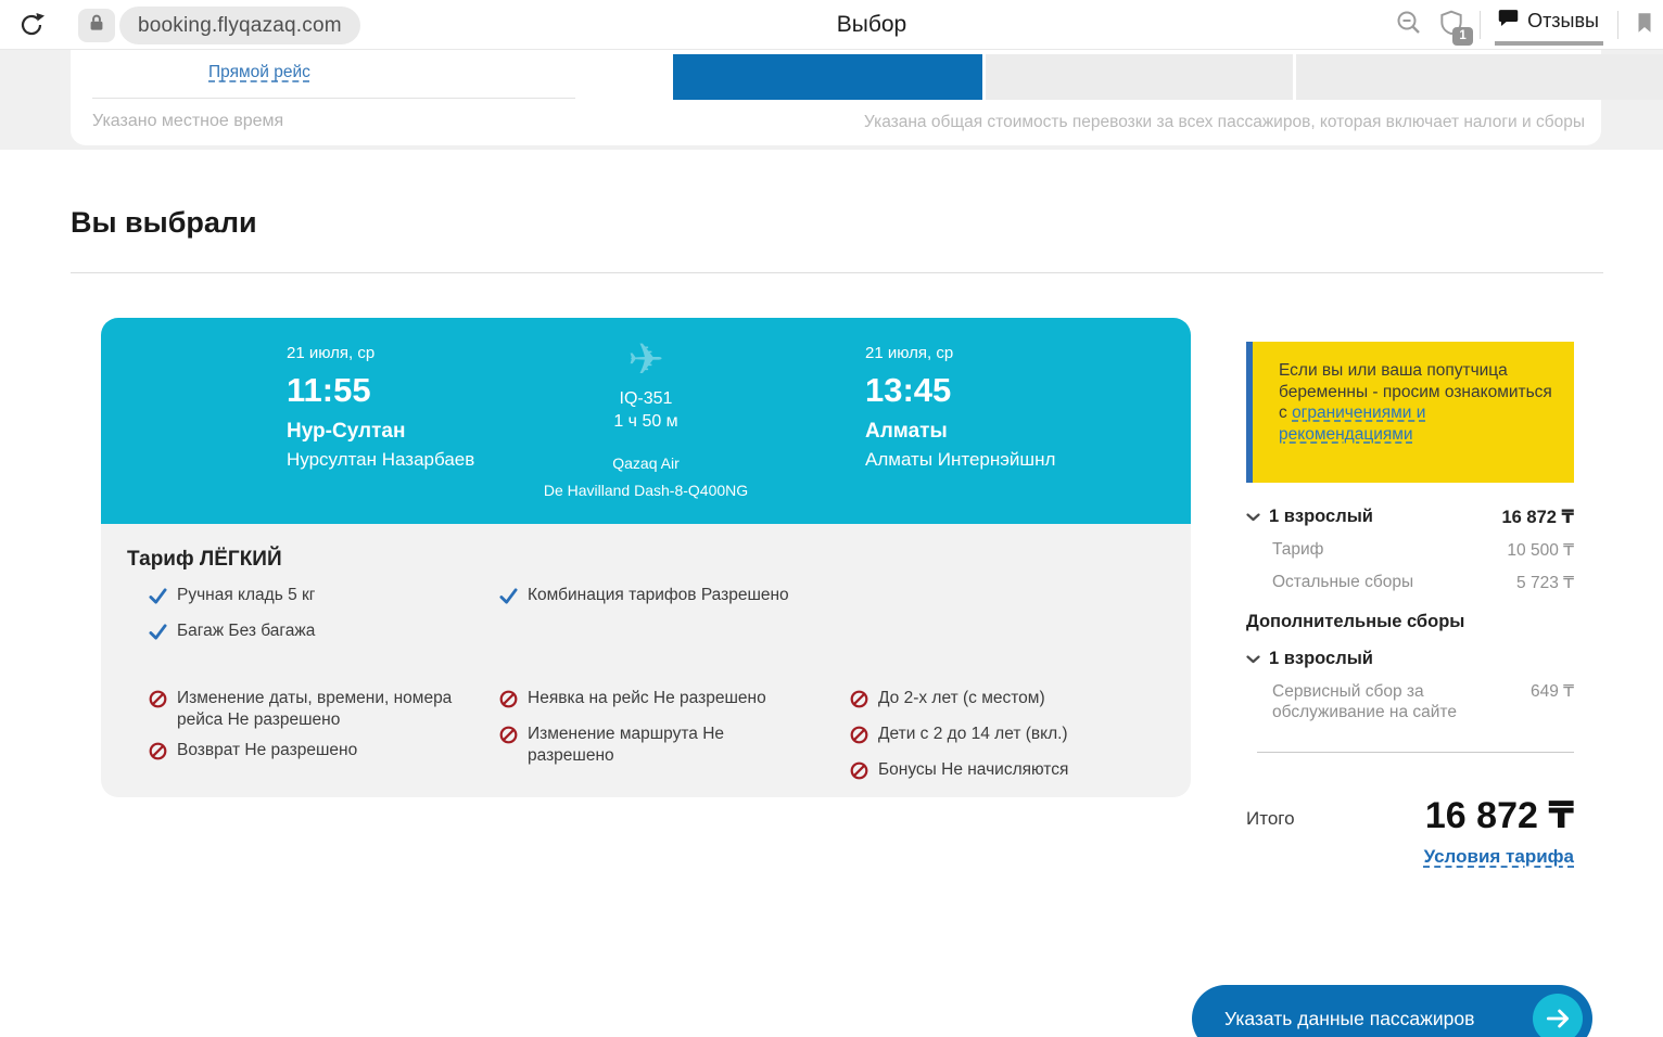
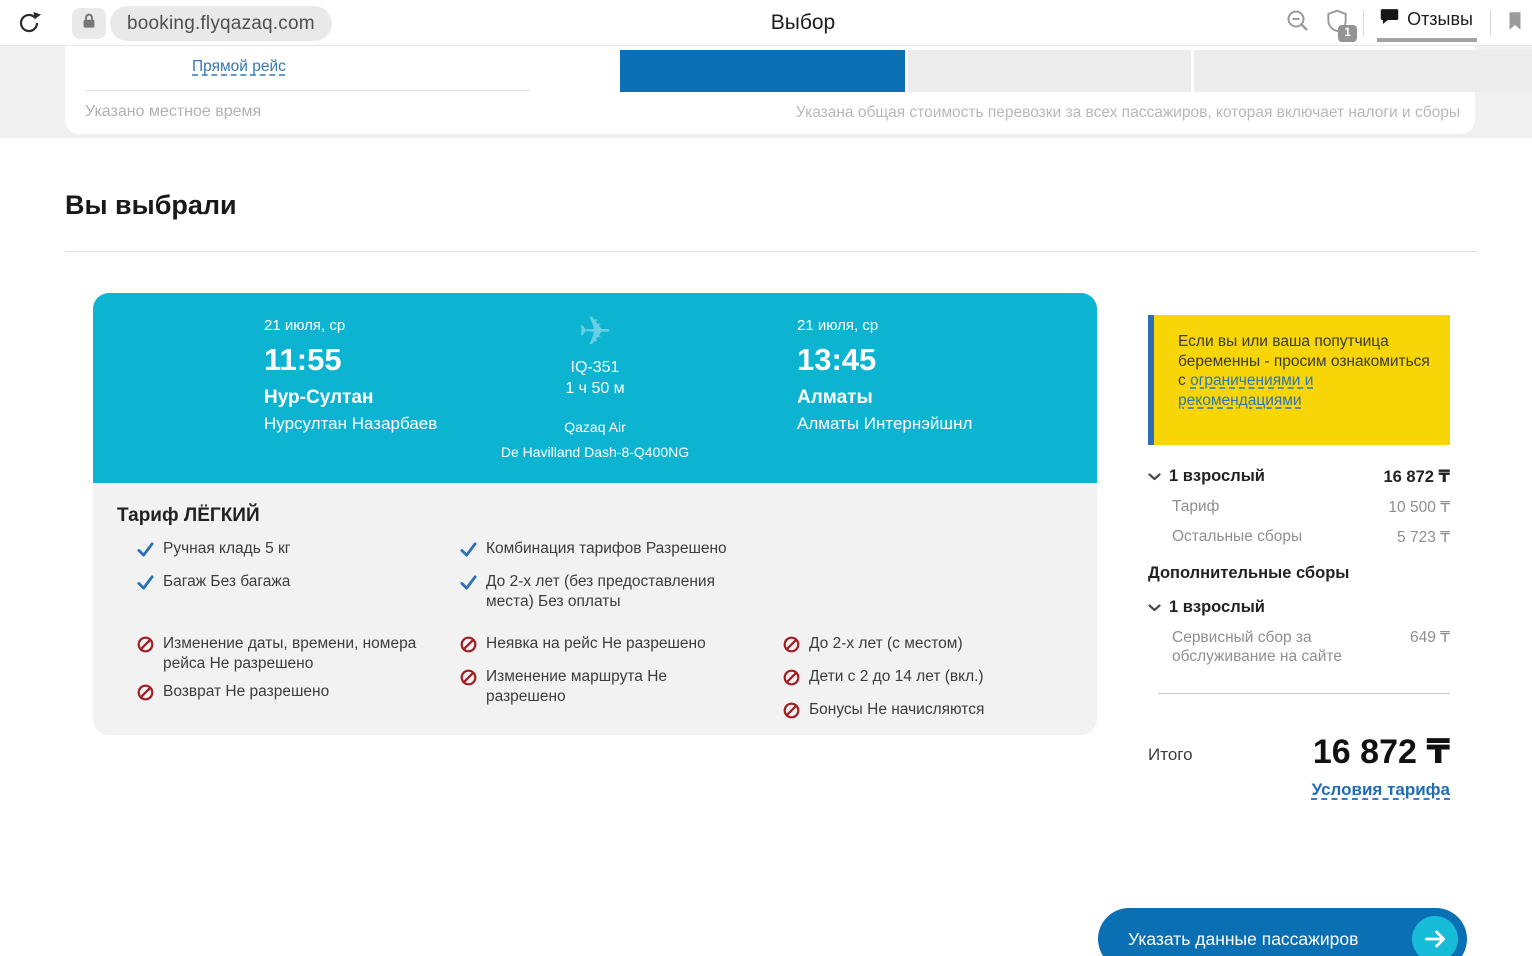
  booking.flyqazaq.com
  Выбор
  1
  Отзывы
  Прямой рейс
  Указано местное время
  Указана общая стоимость перевозки за всех пассажиров, которая включает налоги и сборы
  Вы выбрали
  21 июля, ср
  11:55
  Нур-Султан
  Нурсултан Назарбаев
  ✈
  IQ-351
  1 ч 50 м
  Qazaq Air
  De Havilland Dash-8-Q400NG
  21 июля, ср
  13:45
  Алматы
  Алматы Интернэйшнл
  Тариф ЛЁГКИЙ
  Ручная кладь 5 кг
  Багаж Без багажа
  Комбинация тарифов Разрешено
+ До 2-х лет (без предоставления места) Без оплаты
  Изменение даты, времени, номера рейса Не разрешено
  Возврат Не разрешено
  Неявка на рейс Не разрешено
  Изменение маршрута Не разрешено
  До 2-х лет (с местом)
  Дети с 2 до 14 лет (вкл.)
  Бонусы Не начисляются
  Если вы или ваша попутчица беременны - просим ознакомиться с ограничениями и рекомендациями
  1 взрослый
  16 872 ₸
  Тариф
  10 500 ₸
  Остальные сборы
  5 723 ₸
  Дополнительные сборы
  1 взрослый
  Сервисный сбор за обслуживание на сайте
  649 ₸
  Итого
  16 872 ₸
  Условия тарифа
  Указать данные пассажиров
